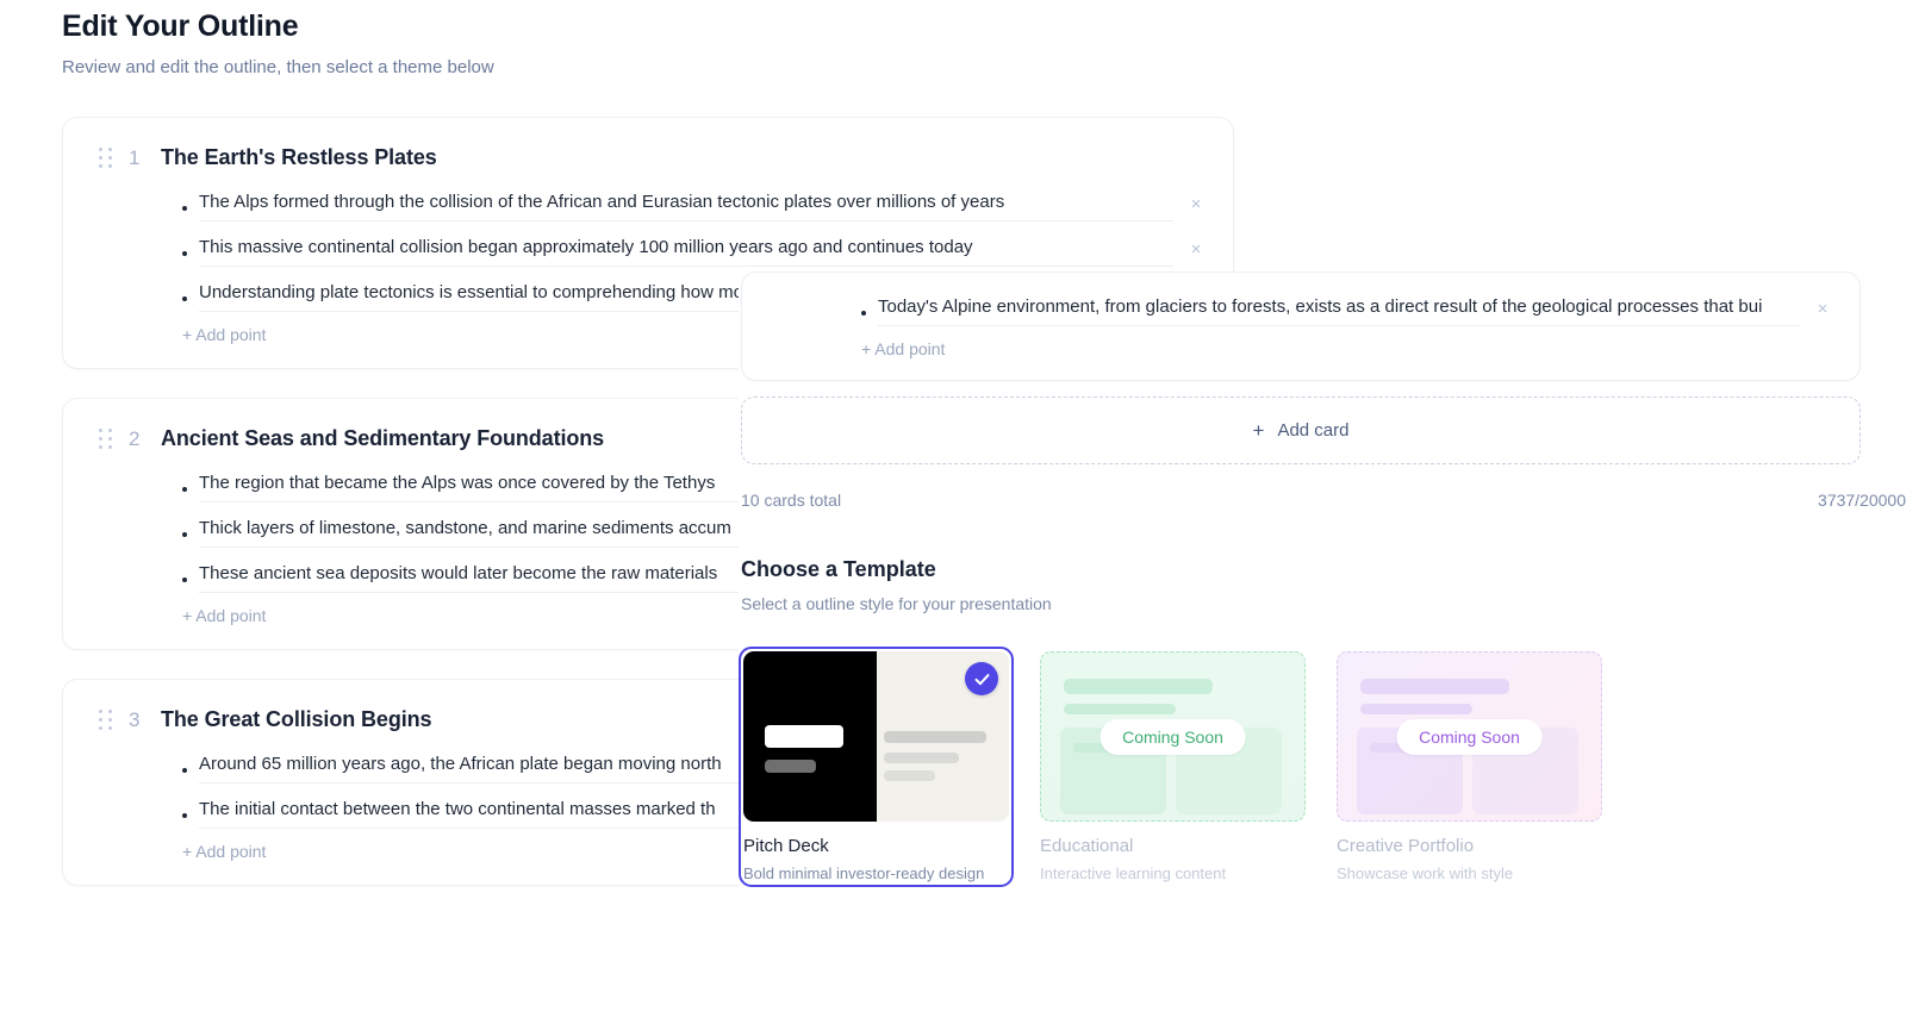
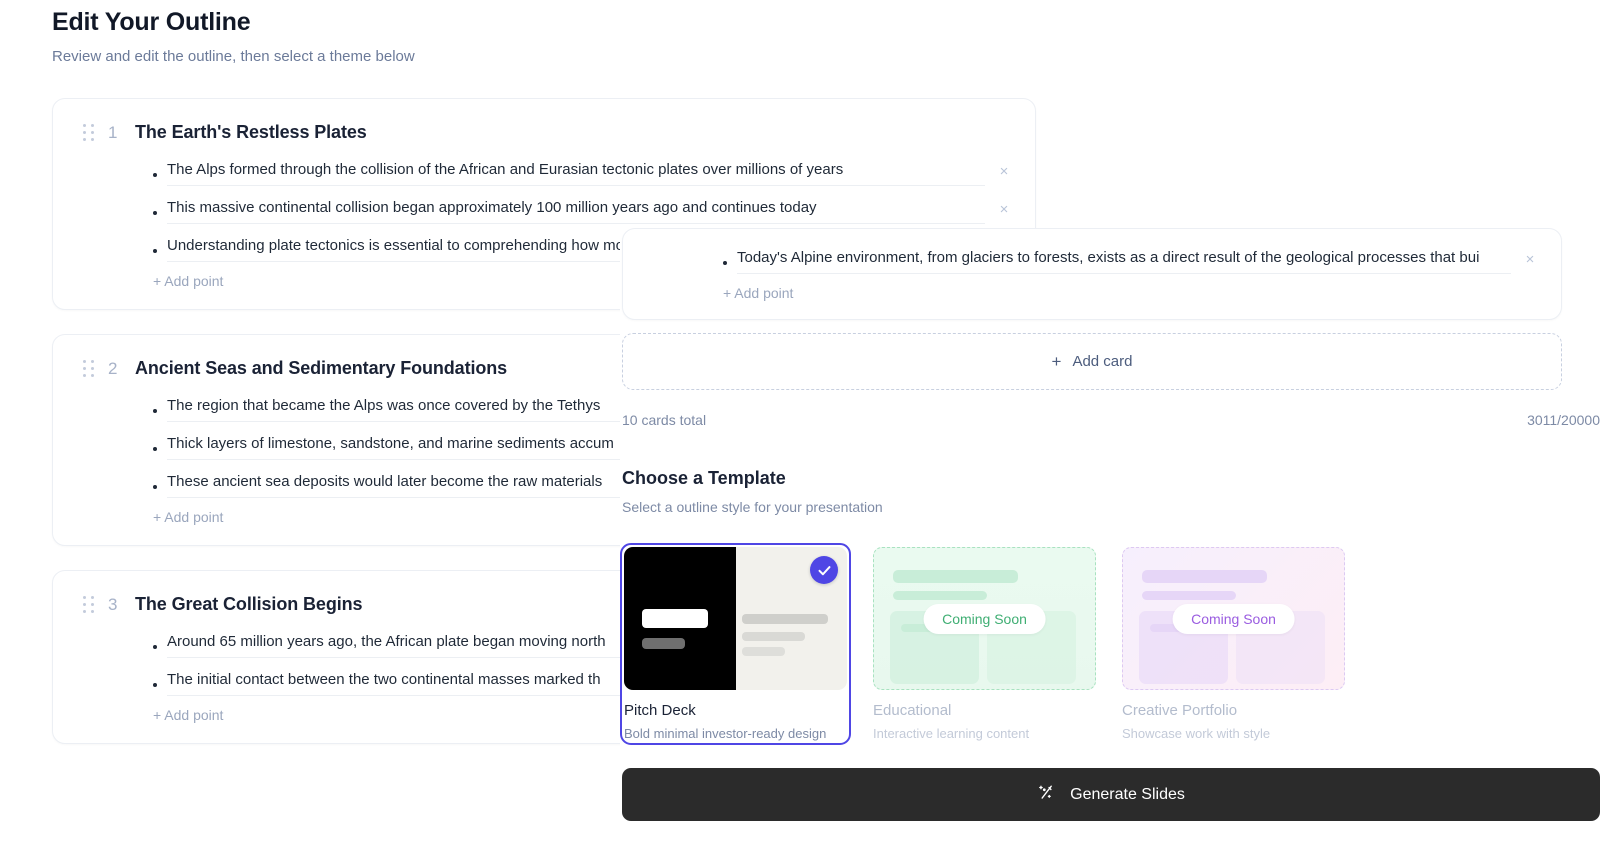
  Edit Your Outline
  Review and edit the outline, then select a theme below
  1
  The Earth's Restless Plates
  The Alps formed through the collision of the African and Eurasian tectonic plates over millions of years
  ×
  This massive continental collision began approximately 100 million years ago and continues today
  ×
  + Add point
  2
  Ancient Seas and Sedimentary Foundations
  The region that became the Alps was once covered by the Tethys
  Thick layers of limestone, sandstone, and marine sediments accum
  These ancient sea deposits would later become the raw materials
  + Add point
  3
  The Great Collision Begins
  Around 65 million years ago, the African plate began moving north
  The initial contact between the two continental masses marked th
  + Add point
  Today's Alpine environment, from glaciers to forests, exists as a direct result of the geological processes that bui
  ×
  + Add point
  +
  Add card
  10 cards total
- 3737/20000
+ 3011/20000
  Choose a Template
  Select a outline style for your presentation
  Pitch Deck
  Bold minimal investor-ready design
  Coming Soon
  Educational
  Interactive learning content
  Coming Soon
  Creative Portfolio
  Showcase work with style
+ Generate Slides
